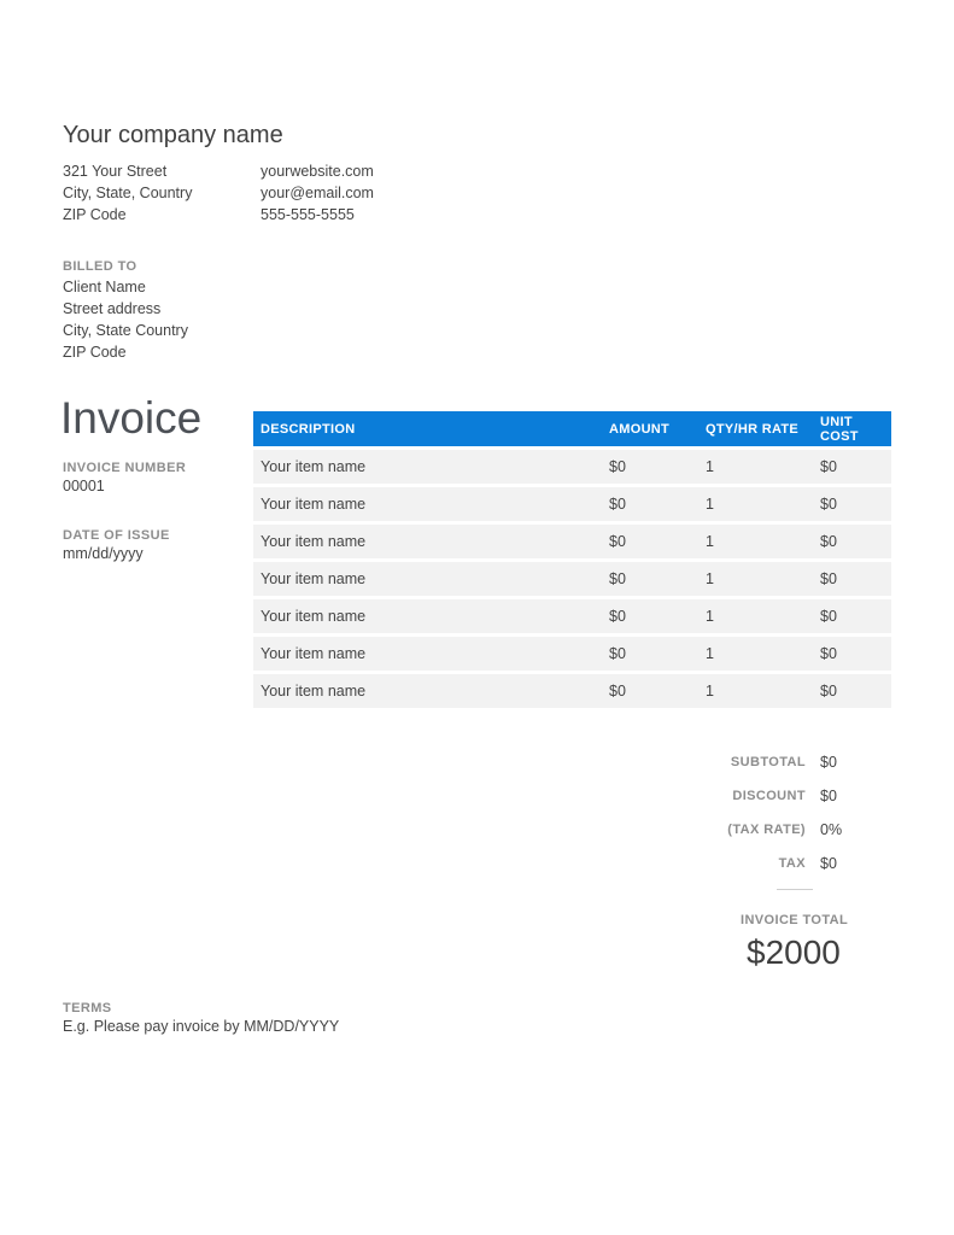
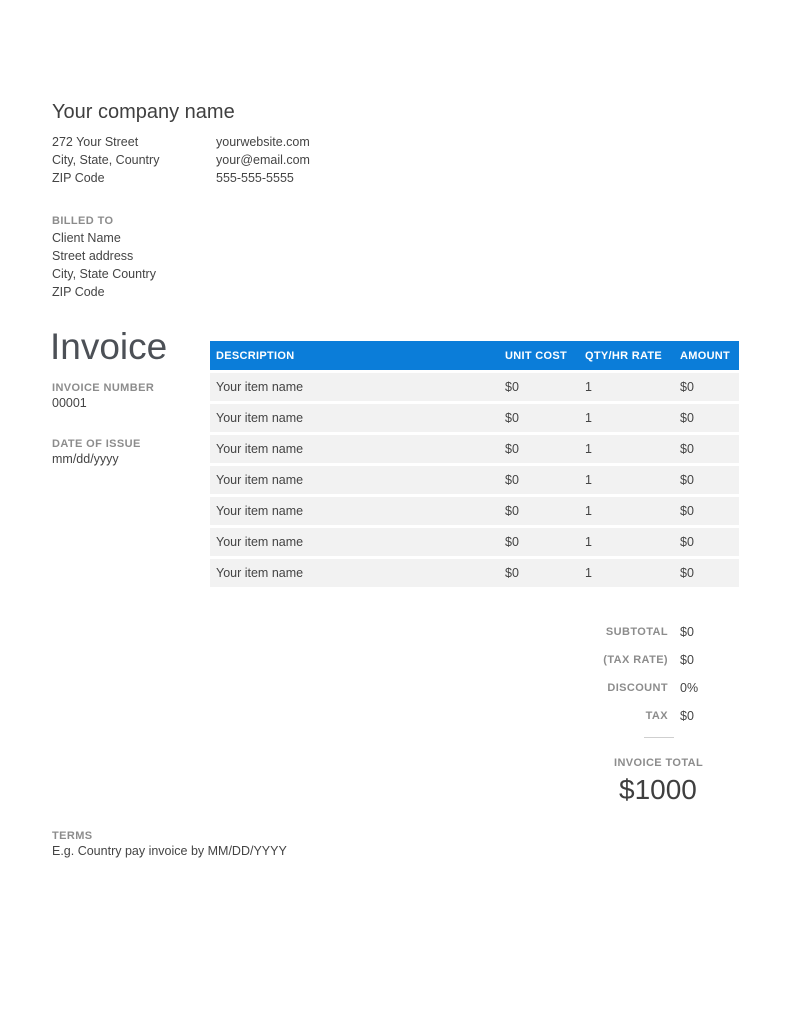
  Your company name
- 321 Your Street
+ 272 Your Street
  City, State, Country
  ZIP Code
  yourwebsite.com
  your@email.com
  555-555-5555
  BILLED TO
  Client Name
  Street address
  City, State Country
  ZIP Code
  Invoice
  INVOICE NUMBER
  00001
  DATE OF ISSUE
  mm/dd/yyyy
  DESCRIPTION
- AMOUNT
+ UNIT COST
  QTY/HR RATE
- UNIT COST
+ AMOUNT
  Your item name
  $0
  1
  $0
  Your item name
  $0
  1
  $0
  Your item name
  $0
  1
  $0
  Your item name
  $0
  1
  $0
  Your item name
  $0
  1
  $0
  Your item name
  $0
  1
  $0
  Your item name
  $0
  1
  $0
  SUBTOTAL
  $0
- DISCOUNT
+ (TAX RATE)
  $0
- (TAX RATE)
+ DISCOUNT
  0%
  TAX
  $0
  INVOICE TOTAL
- $2000
+ $1000
  TERMS
- E.g. Please pay invoice by MM/DD/YYYY
+ E.g. Country pay invoice by MM/DD/YYYY
